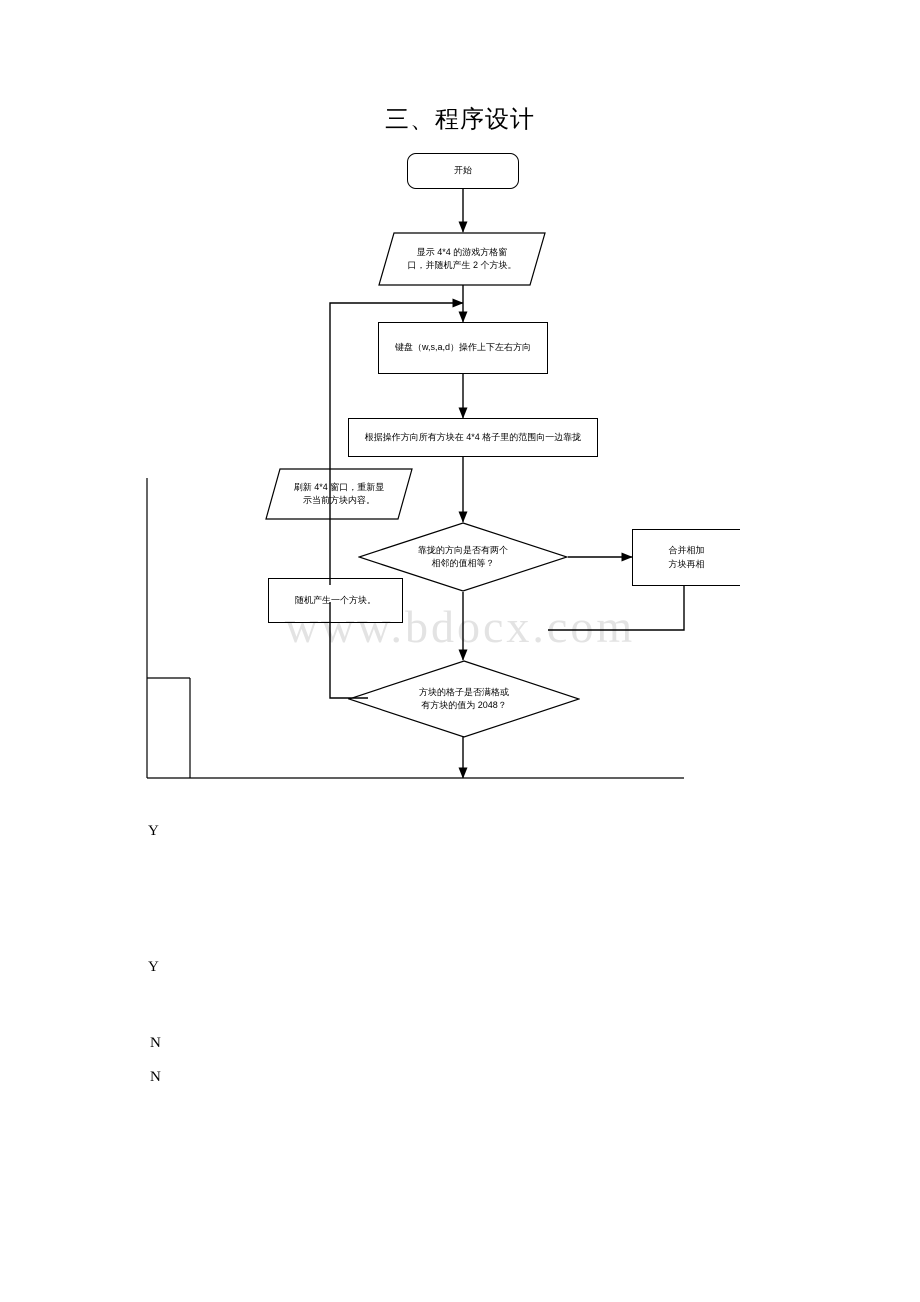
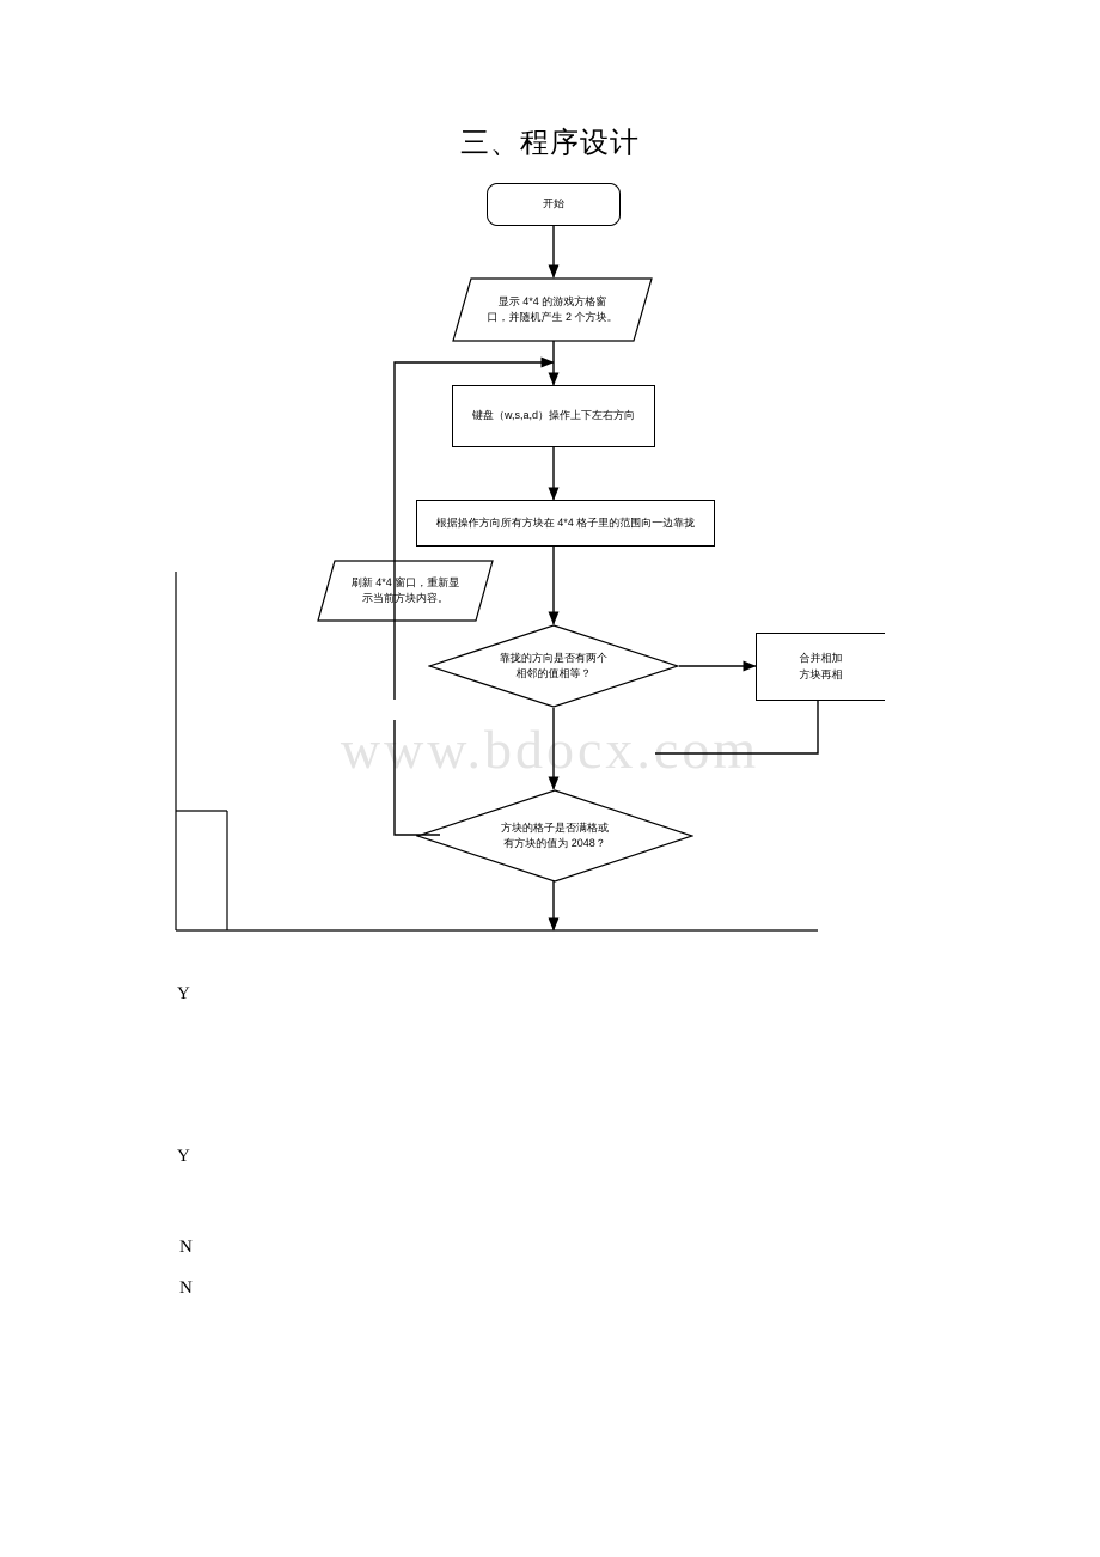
  三、程序设计
  www.bdocx.com
  开始
  显示 4*4 的游戏方格窗
  口，并随机产生 2 个方块。
  键盘（w,s,a,d）操作上下左右方向
  根据操作方向所有方块在 4*4 格子里的范围向一边靠拢
  刷新 4*4 窗口，重新显
  示当前方块内容。
  靠拢的方向是否有两个
  相邻的值相等？
  合并相加
  方块再相
- 随机产生一个方块。
  方块的格子是否满格或
  有方块的值为 2048？
  Y
  Y
  N
  N
